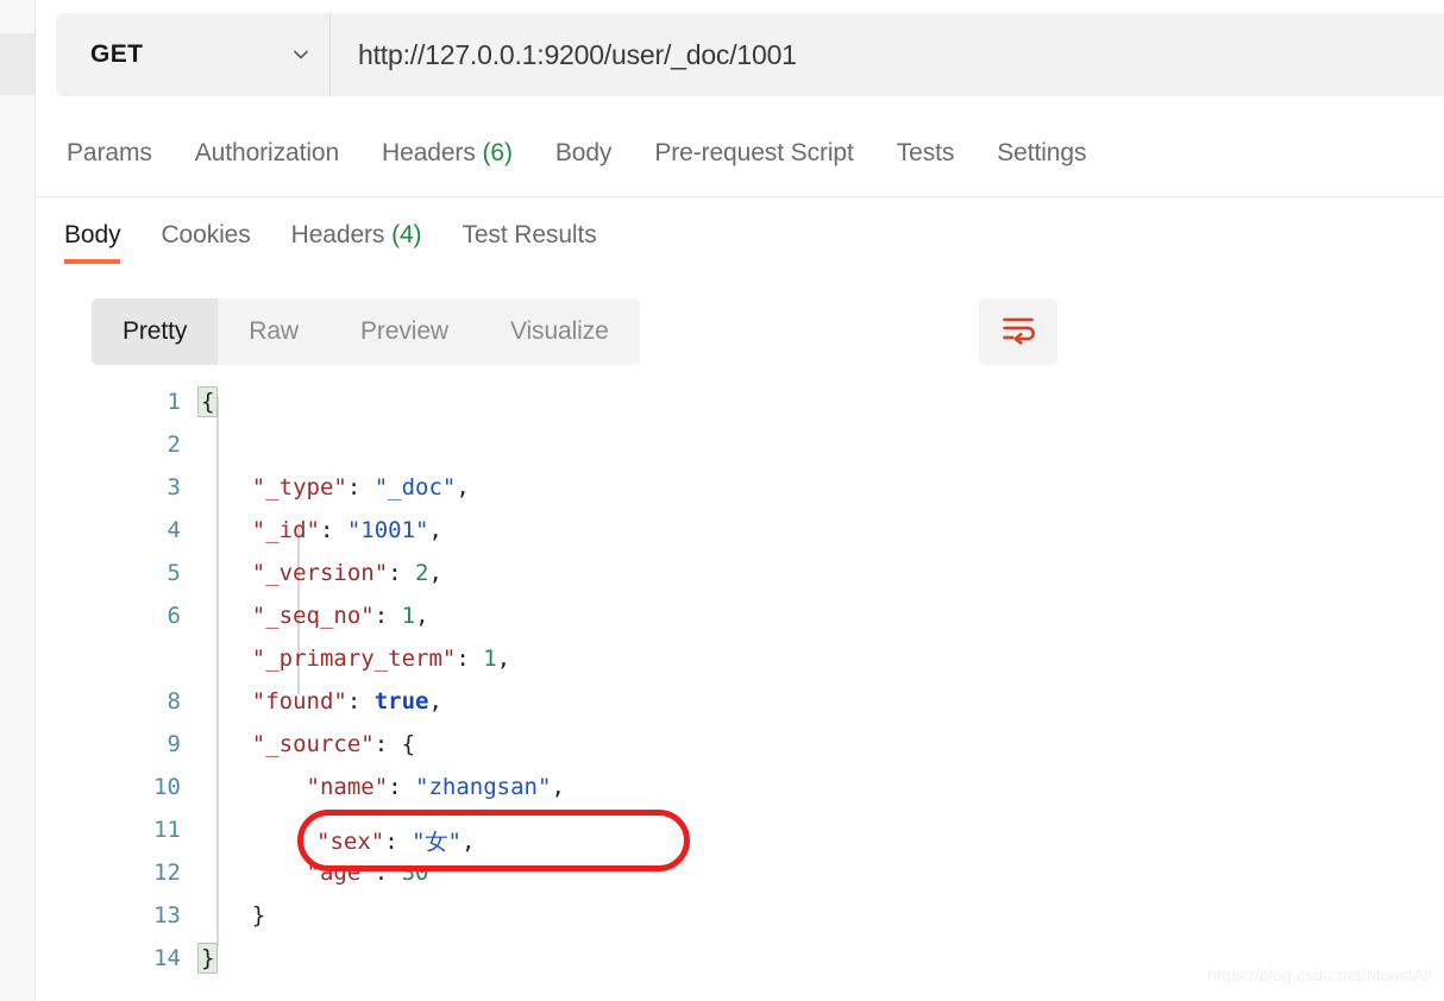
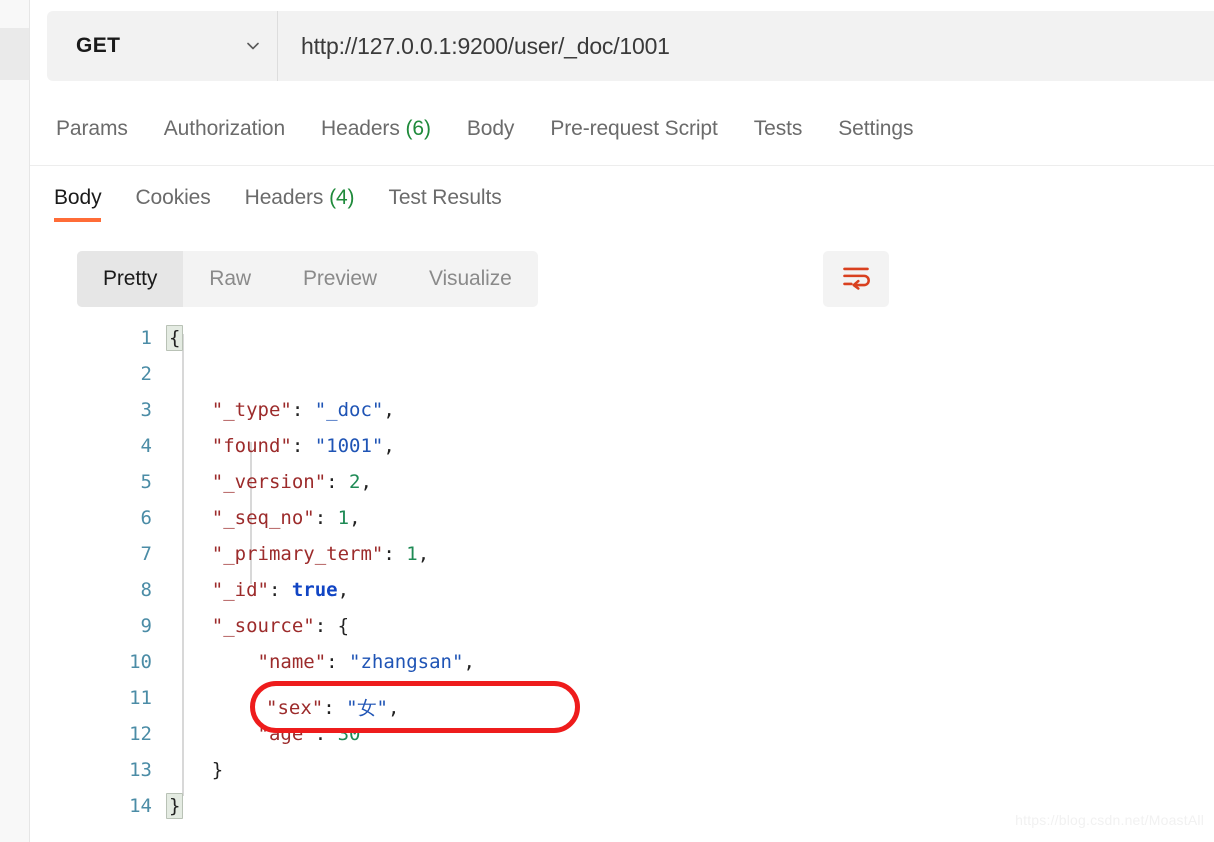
  GET
  http://127.0.0.1:9200/user/_doc/1001
  Params
  Authorization
  Headers (6)
  Body
  Pre-request Script
  Tests
  Settings
  Body
  Cookies
  Headers (4)
  Test Results
  Pretty
  Raw
  Preview
  Visualize
  1
  {
  2
  3
  "_type": "_doc",
  4
- "_id": "1001",
+ "found": "1001",
  5
  "_version": 2,
  6
  "_seq_no": 1,
+ 7
  "_primary_term": 1,
  8
- "found": true,
+ "_id": true,
  9
  "_source": {
  10
  "name": "zhangsan",
  11
  12
  "age": 30
  13
  }
  14
  }
  "sex": "女",
